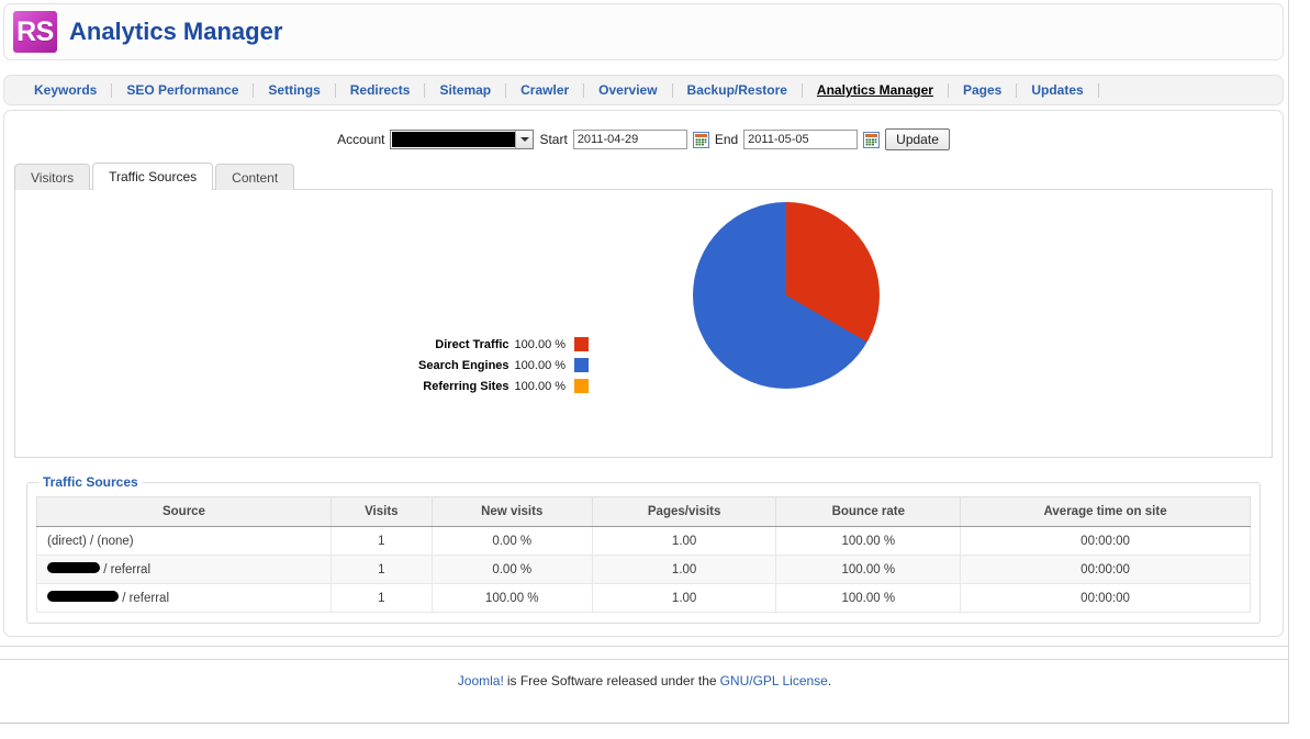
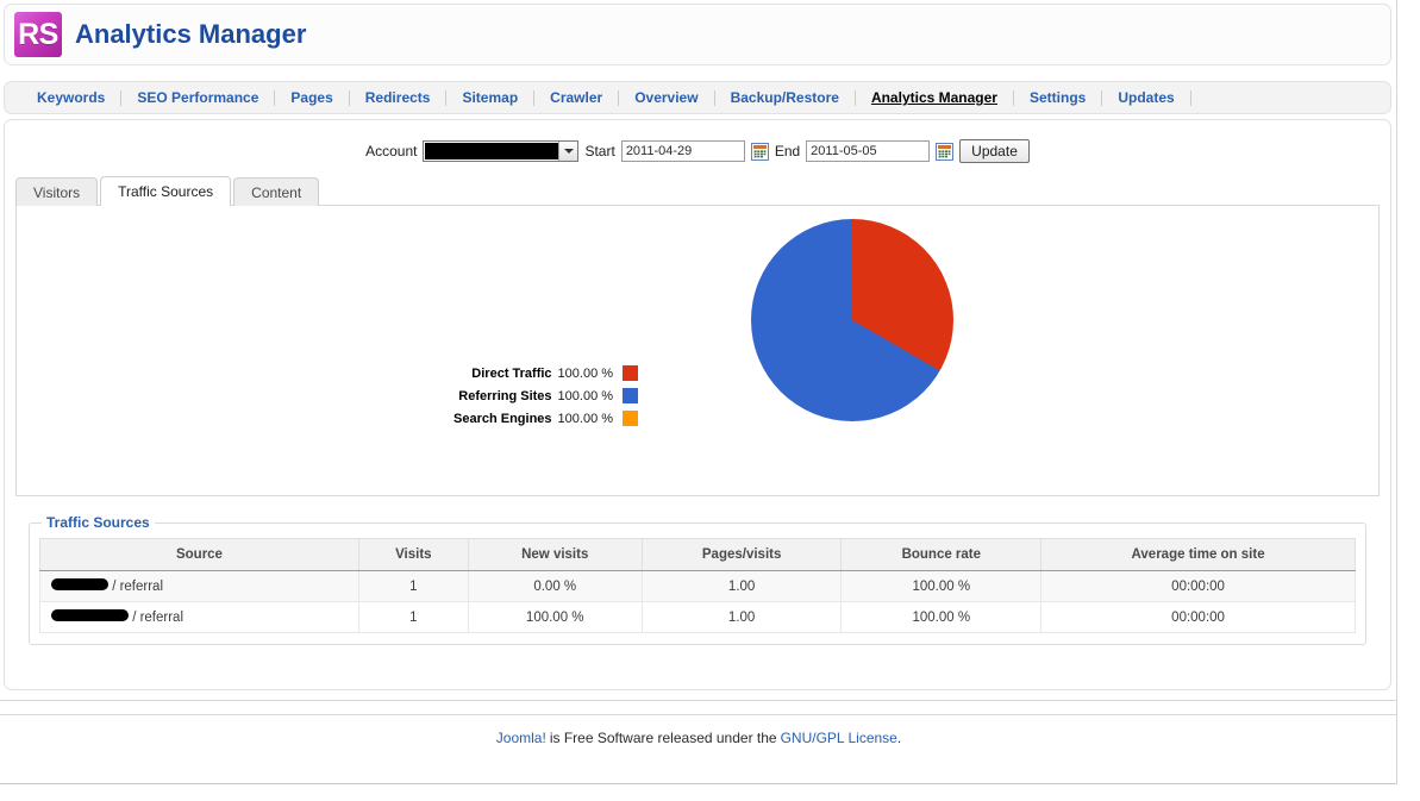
  RS
  Analytics Manager
  Keywords
  SEO Performance
- Settings
+ Pages
  Redirects
  Sitemap
  Crawler
  Overview
  Backup/Restore
  Analytics Manager
- Pages
+ Settings
  Updates
  Account
  Start
  2011-04-29
  End
  2011-05-05
  Update
  Visitors
  Traffic Sources
  Content
  Direct Traffic
  100.00 %
- Search Engines
+ Referring Sites
  100.00 %
- Referring Sites
+ Search Engines
  100.00 %
  Traffic Sources
  Source	Visits	New visits	Pages/visits	Bounce rate	Average time on site
- (direct) / (none)	1	0.00 %	1.00	100.00 %	00:00:00
  / referral	1	0.00 %	1.00	100.00 %	00:00:00
  / referral	1	100.00 %	1.00	100.00 %	00:00:00
  Joomla! is Free Software released under the GNU/GPL License.
